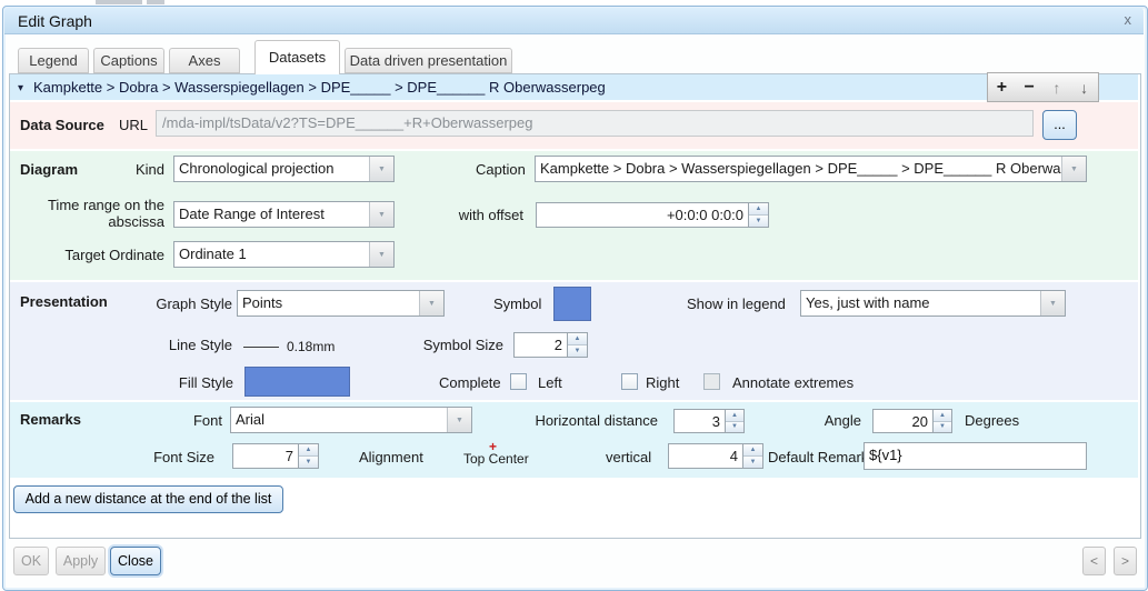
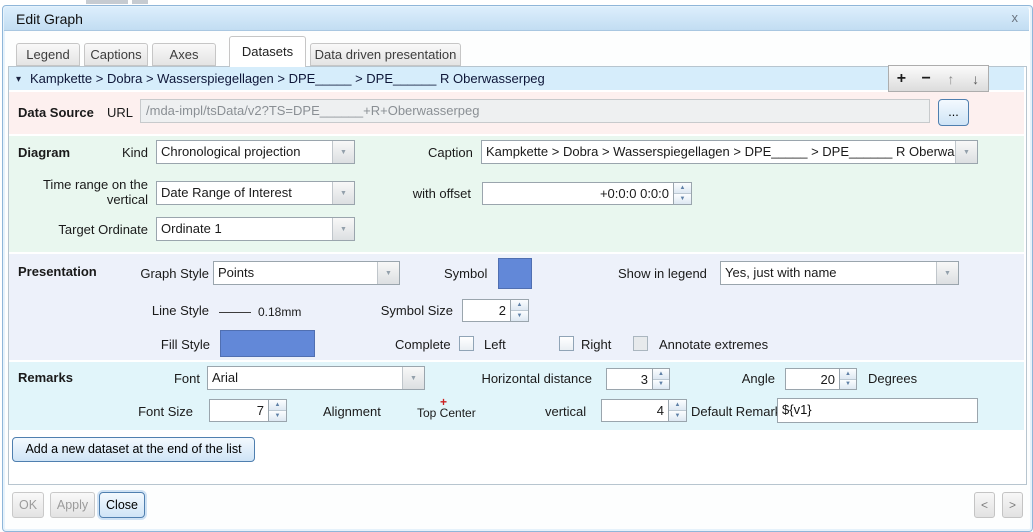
  Edit Graph
  x
  Legend
  Captions
  Axes
  Datasets
  Data driven presentation
  ▾
  Kampkette > Dobra > Wasserspiegellagen > DPE_____ > DPE______ R Oberwasserpeg
  +
  −
  ↑
  ↓
  Data Source
  URL
  /mda-impl/tsData/v2?TS=DPE______+R+Oberwasserpeg
  ...
  Diagram
  Kind
  Chronological projection
  Caption
  Kampkette > Dobra > Wasserspiegellagen > DPE_____ > DPE______ R Oberwa
- Time range on the abscissa
+ Time range on the vertical
  Date Range of Interest
  with offset
  +0:0:0 0:0:0
  Target Ordinate
  Ordinate 1
  Presentation
  Graph Style
  Points
  Symbol
  Show in legend
  Yes, just with name
  Line Style
  0.18mm
  Symbol Size
  2
  Fill Style
  Complete
  Left
  Right
  Annotate extremes
  Remarks
  Font
  Arial
  Horizontal distance
  3
  Angle
  20
  Degrees
  Font Size
  7
  Alignment
  Top Center
  +
  vertical
  4
  Default Remar
  ${v1}
- Add a new distance at the end of the list
+ Add a new dataset at the end of the list
  OK
  Apply
  Close
  <
  >
